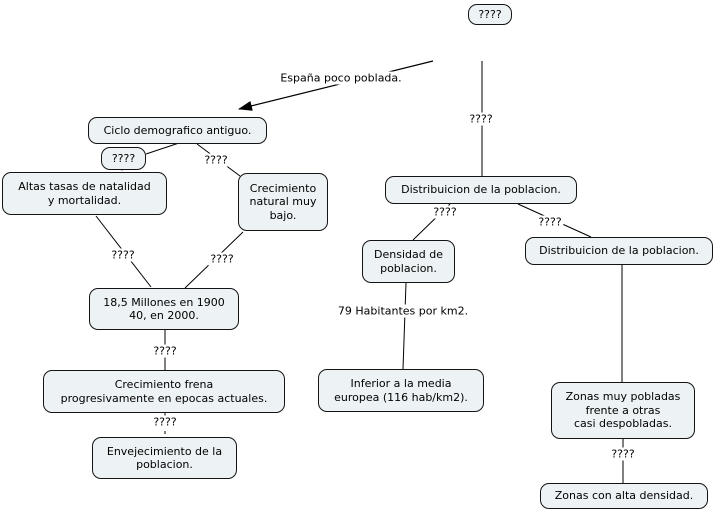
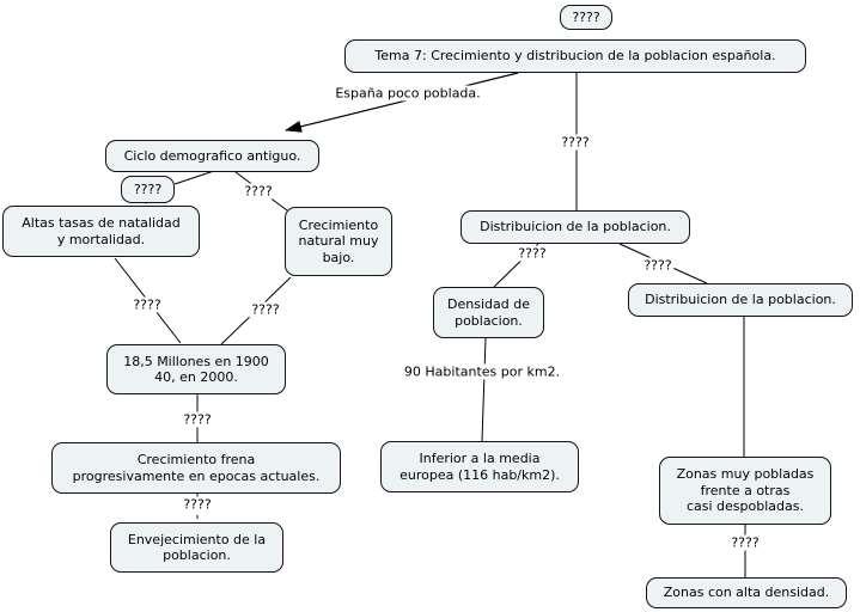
  ????
+ Tema 7: Crecimiento y distribucion de la poblacion española.
  Ciclo demografico antiguo.
  ????
  Altas tasas de natalidad
  y mortalidad.
  Crecimiento
  natural muy
  bajo.
  18,5 Millones en 1900
  40, en 2000.
  Crecimiento frena
  progresivamente en epocas actuales.
  Envejecimiento de la
  poblacion.
  Distribuicion de la poblacion.
  Densidad de
  poblacion.
  Distribuicion de la poblacion.
  Inferior a la media
  europea (116 hab/km2).
  Zonas muy pobladas
  frente a otras
  casi despobladas.
  Zonas con alta densidad.
  España poco poblada.
  ????
  ????
  ????
  ????
  ????
  ????
  ????
  ????
- 79 Habitantes por km2.
+ 90 Habitantes por km2.
  ????
